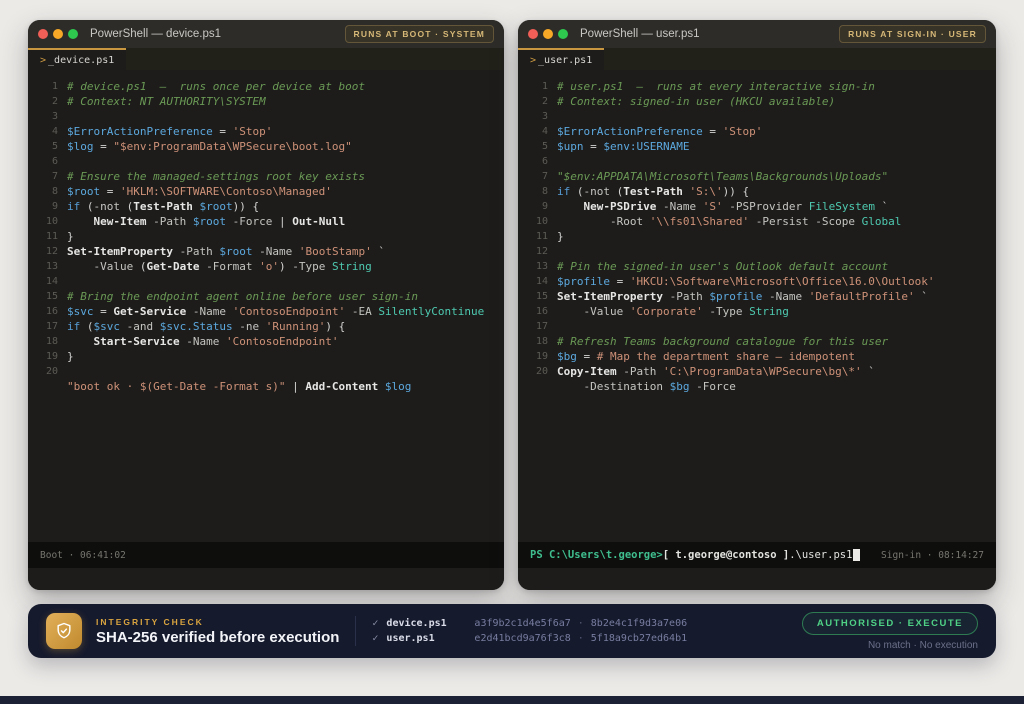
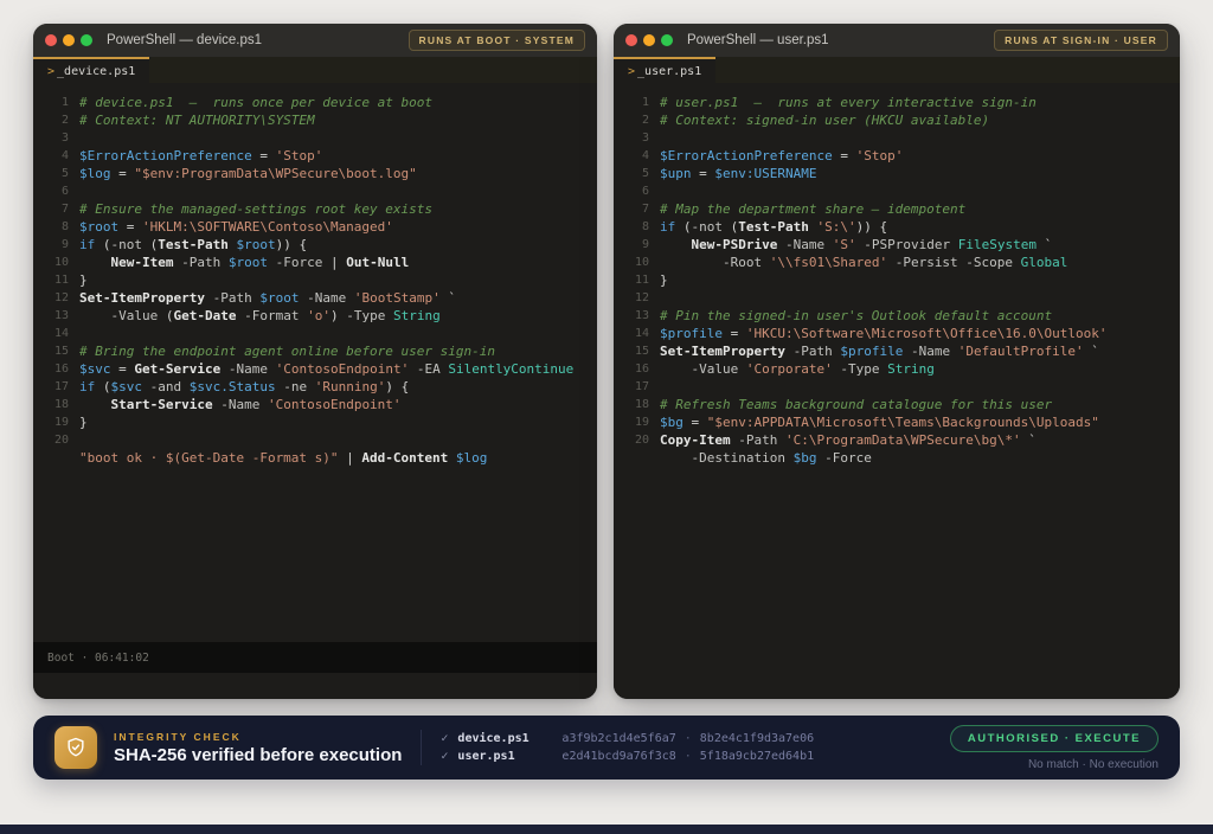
  PowerShell — device.ps1
  RUNS AT BOOT · SYSTEM
  >
  _device.ps1
  1
  # device.ps1 — runs once per device at boot
  2
  # Context: NT AUTHORITY\SYSTEM
  3
  4
  $ErrorActionPreference = 'Stop'
  5
  $log = "$env:ProgramData\WPSecure\boot.log"
  6
  7
  # Ensure the managed-settings root key exists
  8
  $root = 'HKLM:\SOFTWARE\Contoso\Managed'
  9
  if (-not (Test-Path $root)) {
  10
  New-Item -Path $root -Force | Out-Null
  11
  }
  12
  Set-ItemProperty -Path $root -Name 'BootStamp' `
  13
  -Value (Get-Date -Format 'o') -Type String
  14
  15
  # Bring the endpoint agent online before user sign-in
  16
  $svc = Get-Service -Name 'ContosoEndpoint' -EA SilentlyContinue
  17
  if ($svc -and $svc.Status -ne 'Running') {
  18
  Start-Service -Name 'ContosoEndpoint'
  19
  }
  20
  "boot ok · $(Get-Date -Format s)" | Add-Content $log
  Boot · 06:41:02
  PowerShell — user.ps1
  RUNS AT SIGN-IN · USER
  >
  _user.ps1
  1
  # user.ps1 — runs at every interactive sign-in
  2
  # Context: signed-in user (HKCU available)
  3
  4
  $ErrorActionPreference = 'Stop'
  5
  $upn = $env:USERNAME
  6
  7
- "$env:APPDATA\Microsoft\Teams\Backgrounds\Uploads"
+ # Map the department share — idempotent
  8
  if (-not (Test-Path 'S:\')) {
  9
  New-PSDrive -Name 'S' -PSProvider FileSystem `
  10
  -Root '\\fs01\Shared' -Persist -Scope Global
  11
  }
  12
  13
  # Pin the signed-in user's Outlook default account
  14
  $profile = 'HKCU:\Software\Microsoft\Office\16.0\Outlook'
  15
  Set-ItemProperty -Path $profile -Name 'DefaultProfile' `
  16
  -Value 'Corporate' -Type String
  17
  18
  # Refresh Teams background catalogue for this user
  19
- $bg = # Map the department share — idempotent
+ $bg = "$env:APPDATA\Microsoft\Teams\Backgrounds\Uploads"
  20
  Copy-Item -Path 'C:\ProgramData\WPSecure\bg\*' `
  -Destination $bg -Force
- PS C:\Users\t.george>
- [ t.george@contoso ]
- .\user.ps1
- Sign-in · 08:14:27
  INTEGRITY CHECK
  SHA-256 verified before execution
  ✓
  device.ps1
  a3f9b2c1d4e5f6a7
  ·
  8b2e4c1f9d3a7e06
  ✓
  user.ps1
  e2d41bcd9a76f3c8
  ·
  5f18a9cb27ed64b1
  AUTHORISED · EXECUTE
  No match · No execution
